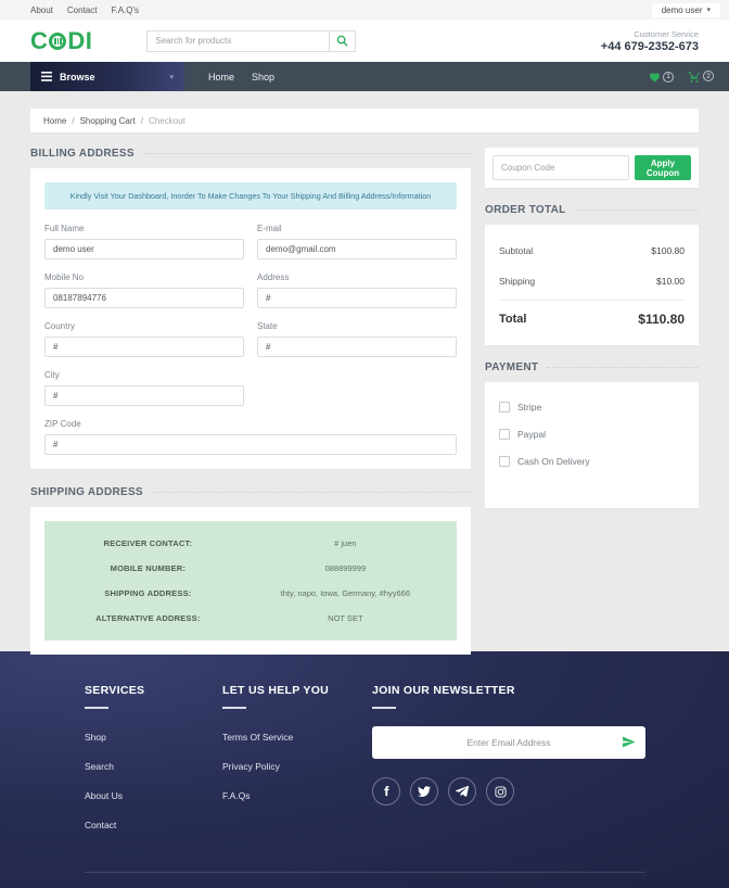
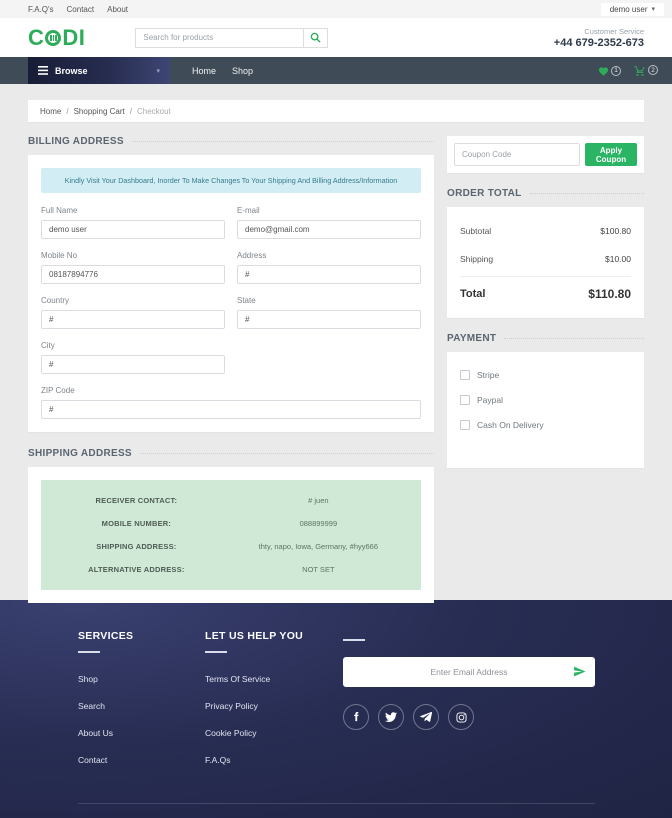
- About
+ F.A.Q's
  Contact
- F.A.Q's
+ About
  demo user
  C
  DI
  Search for products
  Customer Service
  +44 679-2352-673
  Browse
  Home
  Shop
  Home
  /
  Shopping Cart
  /
  Checkout
  BILLING ADDRESS
  Kindly Visit Your Dashboard, Inorder To Make Changes To Your Shipping And Billing Address/Information
  Full Name
  demo user
  E-mail
  demo@gmail.com
  Mobile No
  08187894776
  Address
  #
  Country
  #
  State
  #
  City
  #
  ZIP Code
  #
  SHIPPING ADDRESS
  RECEIVER CONTACT:
  # juen
  MOBILE NUMBER:
  088899999
  SHIPPING ADDRESS:
  thty, napo, Iowa, Germany, #hyy666
  ALTERNATIVE ADDRESS:
  NOT SET
  Coupon Code
  Apply Coupon
  ORDER TOTAL
  Subtotal
  $100.80
  Shipping
  $10.00
  Total
  $110.80
  PAYMENT
  Stripe
  Paypal
  Cash On Delivery
  SERVICES
  Shop
  Search
  About Us
  Contact
  LET US HELP YOU
  Terms Of Service
  Privacy Policy
+ Cookie Policy
  F.A.Qs
- JOIN OUR NEWSLETTER
  Enter Email Address
